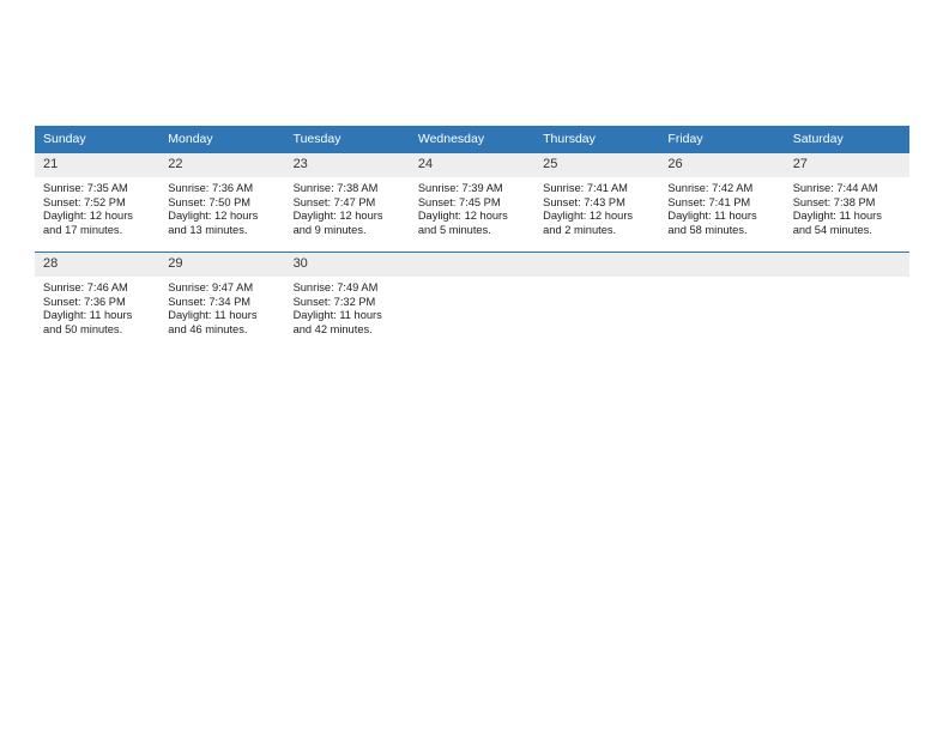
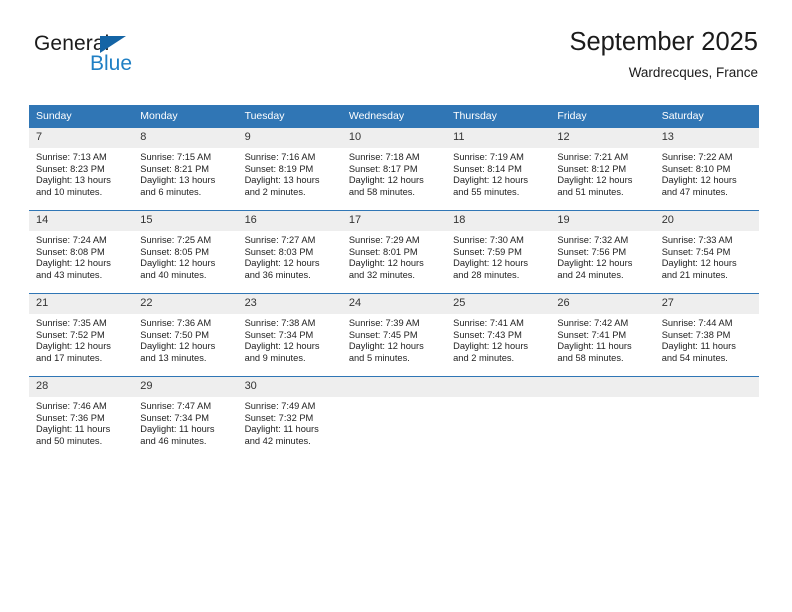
+ General
+ Blue
+ September 2025
+ Wardrecques, France
  Sunday	Monday	Tuesday	Wednesday	Thursday	Friday	Saturday
+ 7 Sunrise: 7:13 AM Sunset: 8:23 PM Daylight: 13 hours and 10 minutes.	8 Sunrise: 7:15 AM Sunset: 8:21 PM Daylight: 13 hours and 6 minutes.	9 Sunrise: 7:16 AM Sunset: 8:19 PM Daylight: 13 hours and 2 minutes.	10 Sunrise: 7:18 AM Sunset: 8:17 PM Daylight: 12 hours and 58 minutes.	11 Sunrise: 7:19 AM Sunset: 8:14 PM Daylight: 12 hours and 55 minutes.	12 Sunrise: 7:21 AM Sunset: 8:12 PM Daylight: 12 hours and 51 minutes.	13 Sunrise: 7:22 AM Sunset: 8:10 PM Daylight: 12 hours and 47 minutes.
+ 14 Sunrise: 7:24 AM Sunset: 8:08 PM Daylight: 12 hours and 43 minutes.	15 Sunrise: 7:25 AM Sunset: 8:05 PM Daylight: 12 hours and 40 minutes.	16 Sunrise: 7:27 AM Sunset: 8:03 PM Daylight: 12 hours and 36 minutes.	17 Sunrise: 7:29 AM Sunset: 8:01 PM Daylight: 12 hours and 32 minutes.	18 Sunrise: 7:30 AM Sunset: 7:59 PM Daylight: 12 hours and 28 minutes.	19 Sunrise: 7:32 AM Sunset: 7:56 PM Daylight: 12 hours and 24 minutes.	20 Sunrise: 7:33 AM Sunset: 7:54 PM Daylight: 12 hours and 21 minutes.
- 21 Sunrise: 7:35 AM Sunset: 7:52 PM Daylight: 12 hours and 17 minutes.	22 Sunrise: 7:36 AM Sunset: 7:50 PM Daylight: 12 hours and 13 minutes.	23 Sunrise: 7:38 AM Sunset: 7:47 PM Daylight: 12 hours and 9 minutes.	24 Sunrise: 7:39 AM Sunset: 7:45 PM Daylight: 12 hours and 5 minutes.	25 Sunrise: 7:41 AM Sunset: 7:43 PM Daylight: 12 hours and 2 minutes.	26 Sunrise: 7:42 AM Sunset: 7:41 PM Daylight: 11 hours and 58 minutes.	27 Sunrise: 7:44 AM Sunset: 7:38 PM Daylight: 11 hours and 54 minutes.
+ 21 Sunrise: 7:35 AM Sunset: 7:52 PM Daylight: 12 hours and 17 minutes.	22 Sunrise: 7:36 AM Sunset: 7:50 PM Daylight: 12 hours and 13 minutes.	23 Sunrise: 7:38 AM Sunset: 7:34 PM Daylight: 12 hours and 9 minutes.	24 Sunrise: 7:39 AM Sunset: 7:45 PM Daylight: 12 hours and 5 minutes.	25 Sunrise: 7:41 AM Sunset: 7:43 PM Daylight: 12 hours and 2 minutes.	26 Sunrise: 7:42 AM Sunset: 7:41 PM Daylight: 11 hours and 58 minutes.	27 Sunrise: 7:44 AM Sunset: 7:38 PM Daylight: 11 hours and 54 minutes.
- 28 Sunrise: 7:46 AM Sunset: 7:36 PM Daylight: 11 hours and 50 minutes.	29 Sunrise: 9:47 AM Sunset: 7:34 PM Daylight: 11 hours and 46 minutes.	30 Sunrise: 7:49 AM Sunset: 7:32 PM Daylight: 11 hours and 42 minutes.
+ 28 Sunrise: 7:46 AM Sunset: 7:36 PM Daylight: 11 hours and 50 minutes.	29 Sunrise: 7:47 AM Sunset: 7:34 PM Daylight: 11 hours and 46 minutes.	30 Sunrise: 7:49 AM Sunset: 7:32 PM Daylight: 11 hours and 42 minutes.
